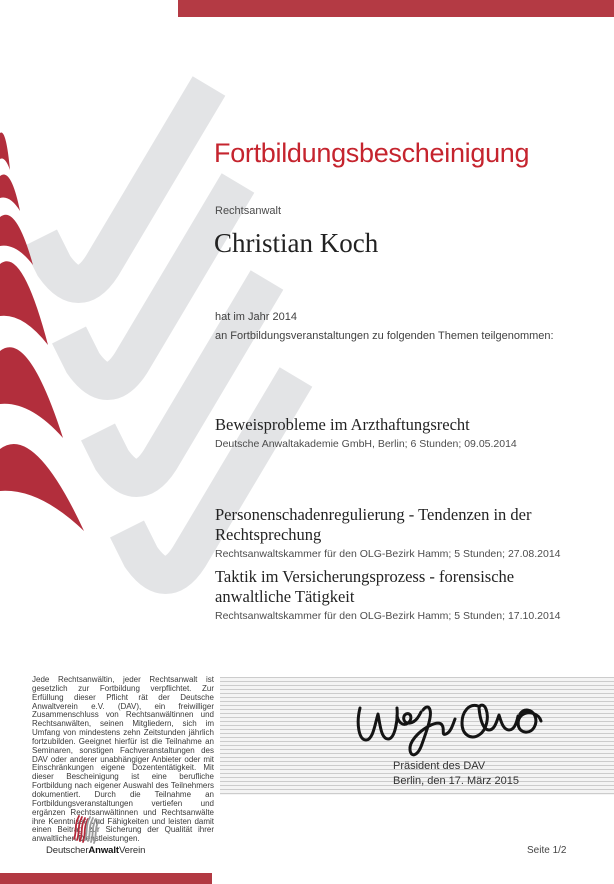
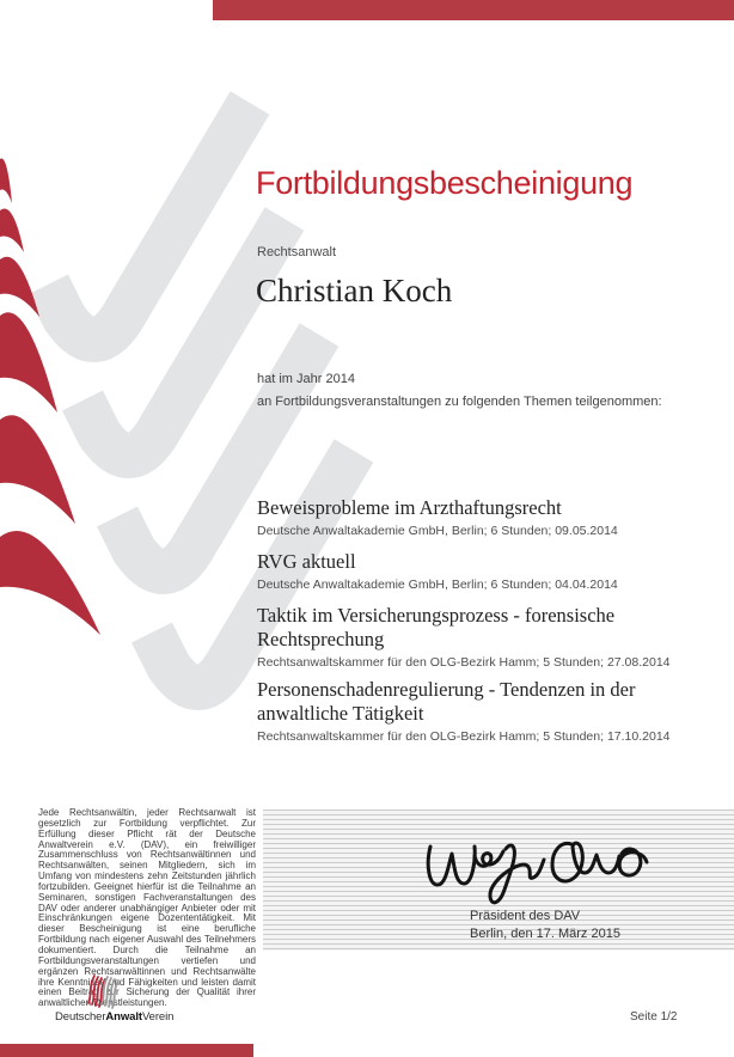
  Fortbildungsbescheinigung
  Rechtsanwalt
  Christian Koch
  hat im Jahr 2014
  an Fortbildungsveranstaltungen zu folgenden Themen teilgenommen:
  Beweisprobleme im Arzthaftungsrecht
  Deutsche Anwaltakademie GmbH, Berlin; 6 Stunden; 09.05.2014
+ RVG aktuell
+ Deutsche Anwaltakademie GmbH, Berlin; 6 Stunden; 04.04.2014
- Personenschadenregulierung - Tendenzen in der
+ Taktik im Versicherungsprozess - forensische
  Rechtsprechung
  Rechtsanwaltskammer für den OLG-Bezirk Hamm; 5 Stunden; 27.08.2014
- Taktik im Versicherungsprozess - forensische
+ Personenschadenregulierung - Tendenzen in der
  anwaltliche Tätigkeit
  Rechtsanwaltskammer für den OLG-Bezirk Hamm; 5 Stunden; 17.10.2014
  Jede Rechtsanwältin, jeder Rechtsanwalt ist gesetzlich zur Fortbildung verpflichtet. Zur Erfüllung dieser Pflicht rät der Deutsche Anwaltverein e.V. (DAV), ein freiwilliger Zusammen­schluss von Rechtsanwältinnen und Rechtsanwälten, seinen Mitgliedern, sich im Umfang von mindestens zehn Zeitstunden jährlich fortzubilden. Geeignet hierfür ist die Teilnahme an Semi­naren, sonstigen Fachveranstaltungen des DAV oder anderer unabhängiger Anbieter oder mit Einschränkungen eigene Dozententätigkeit. Mit dieser Bescheinigung ist eine berufliche Fortbildung nach eigener Auswahl des Teilnehmers dokumen­tiert. Durch die Teilnahme an Fortbildungsveranstaltungen ver­tiefen und ergänzen Rechtsanwältinnen und Rechtsanwälte ihre Kenntnise ud Fähigkeiten und leisten damit einen Beitrgur Sicherung der Qualität ihrer anwaltlichestleistungen.
  Präsident des DAV
  Berlin, den 17. März 2015
  DeutscherAnwaltVerein
  Seite 1/2
